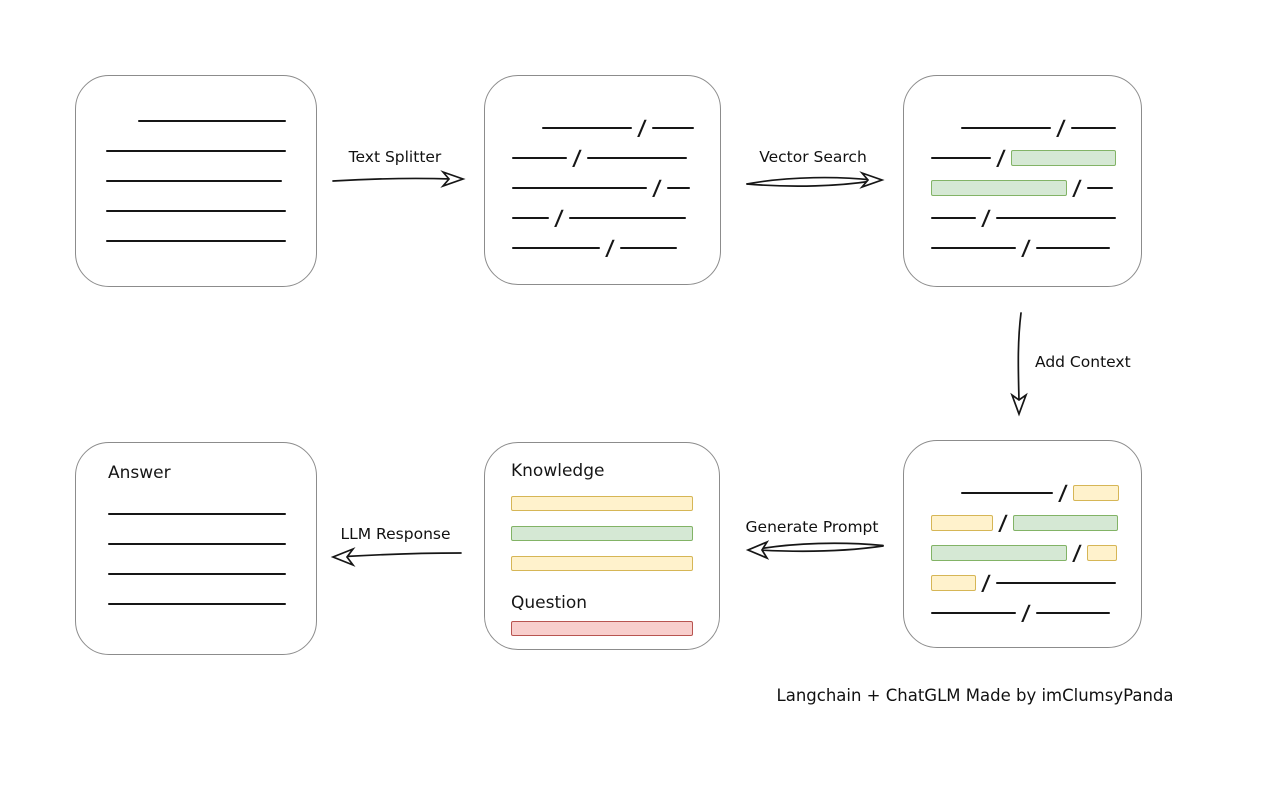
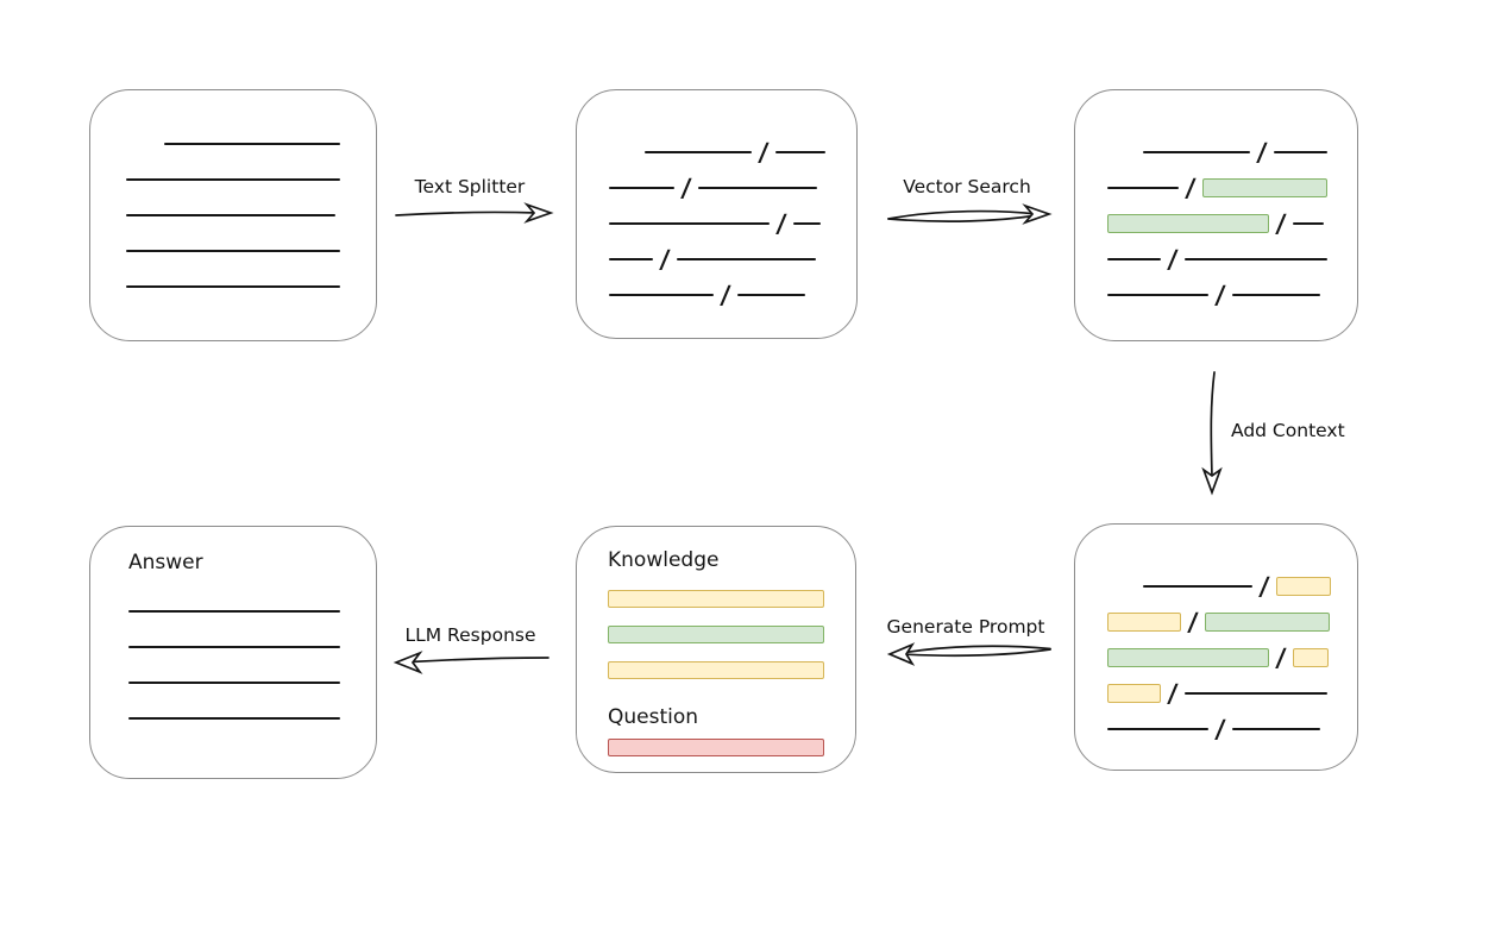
  Knowledge
  Question
  Answer
  Text Splitter
  Vector Search
  Add Context
  Generate Prompt
  LLM Response
- Langchain + ChatGLM Made by imClumsyPanda
